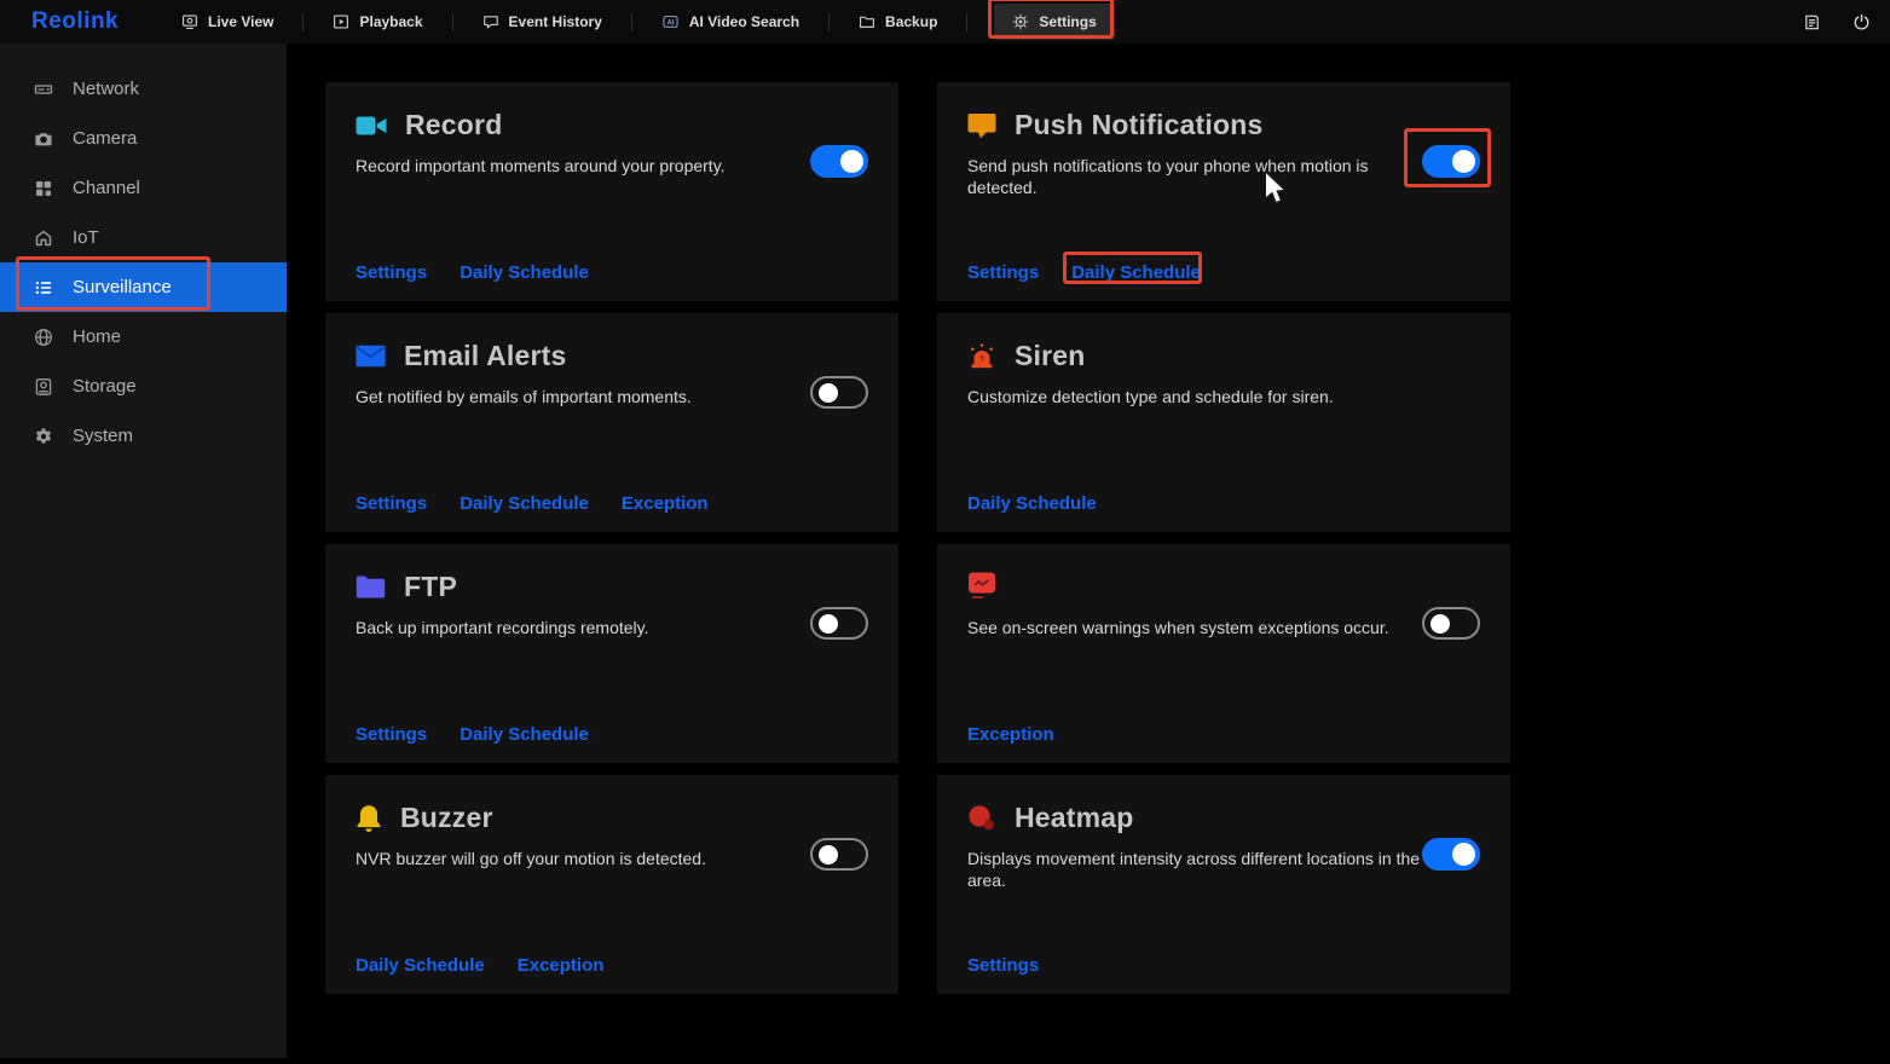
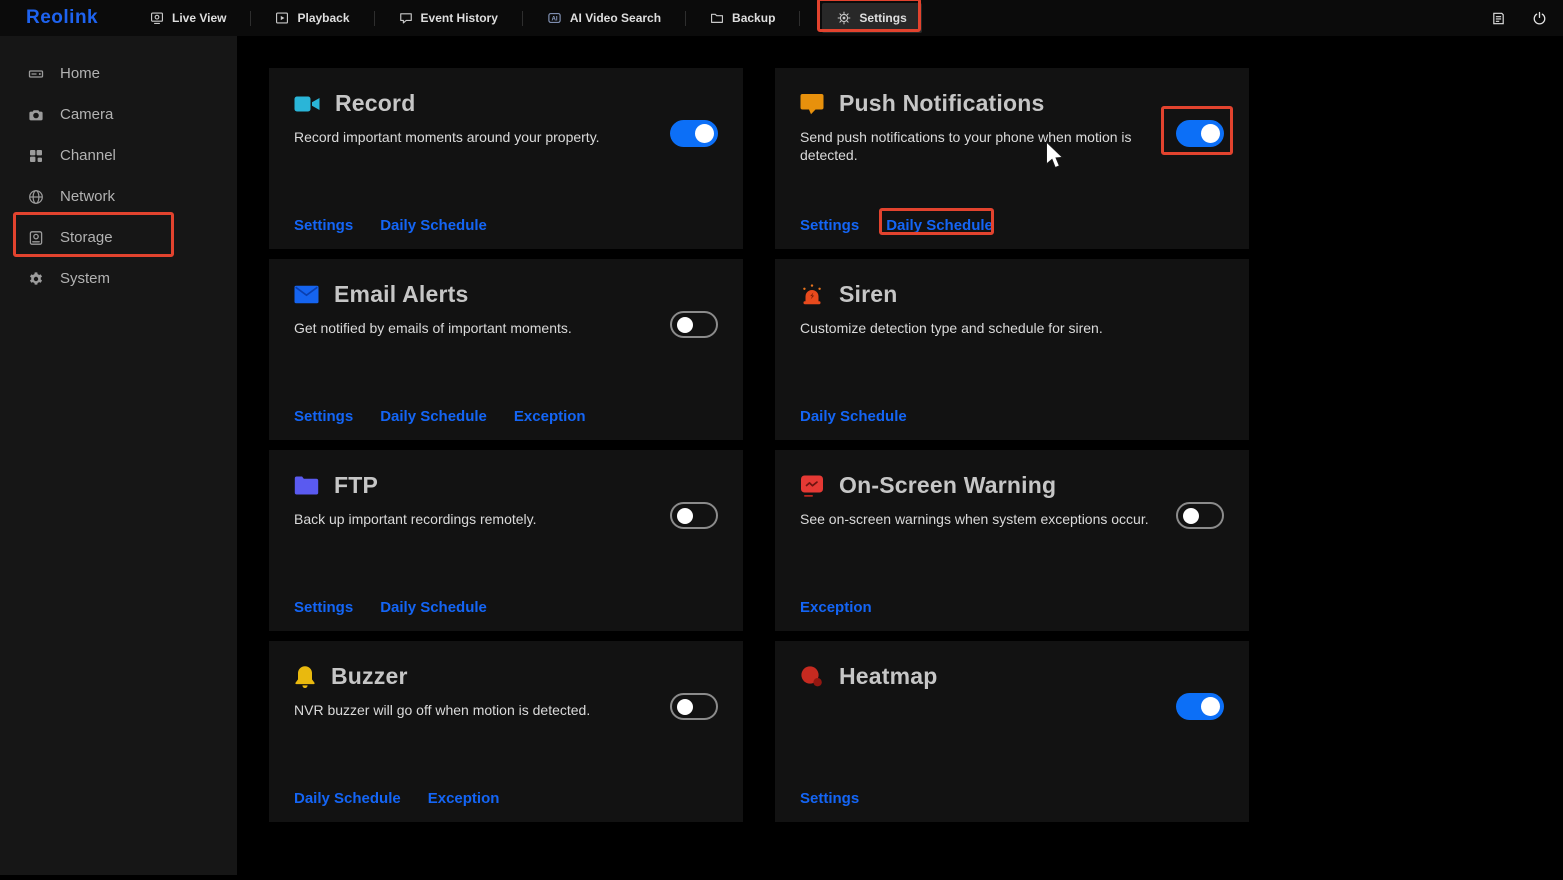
  Reolink
  Live View
  Playback
  Event History
  AI Video Search
  Backup
  Settings
- Network
+ Home
  Camera
  Channel
- IoT
- Surveillance
- Home
+ Network
  Storage
  System
  Record
  Record important moments around your property.
  Settings
  Daily Schedule
  Push Notifications
  Send push notifications to your phone when motion is detected.
  Settings
  Daily Schedule
  Email Alerts
  Get notified by emails of important moments.
  Settings
  Daily Schedule
  Exception
  Siren
  Customize detection type and schedule for siren.
  Daily Schedule
  FTP
  Back up important recordings remotely.
  Settings
  Daily Schedule
+ On-Screen Warning
  See on-screen warnings when system exceptions occur.
  Exception
  Buzzer
- NVR buzzer will go off your motion is detected.
+ NVR buzzer will go off when motion is detected.
  Daily Schedule
  Exception
  Heatmap
- Displays movement intensity across different locations in the area.
  Settings
